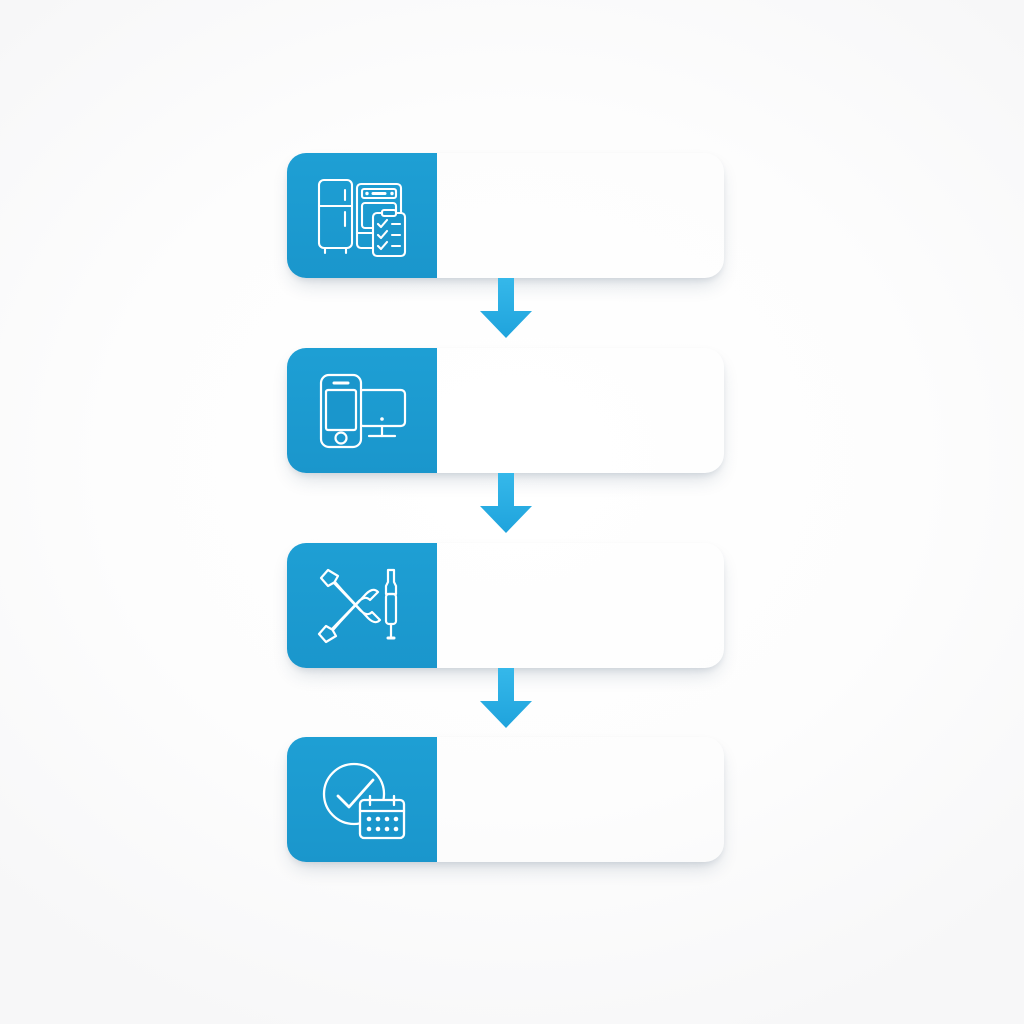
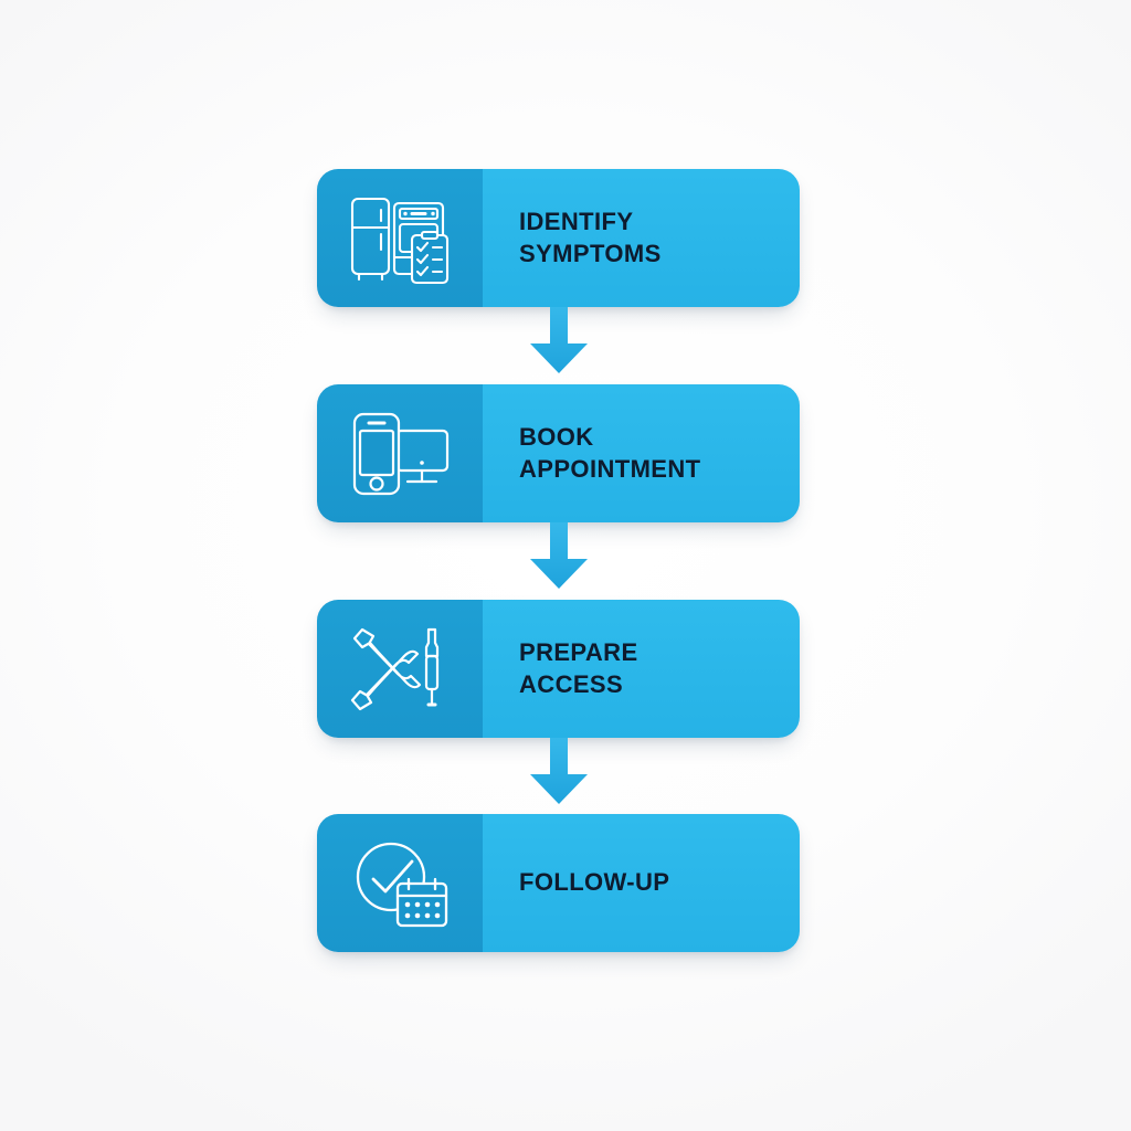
+ IDENTIFY
+ SYMPTOMS
+ BOOK
+ APPOINTMENT
+ PREPARE
+ ACCESS
+ FOLLOW-UP
